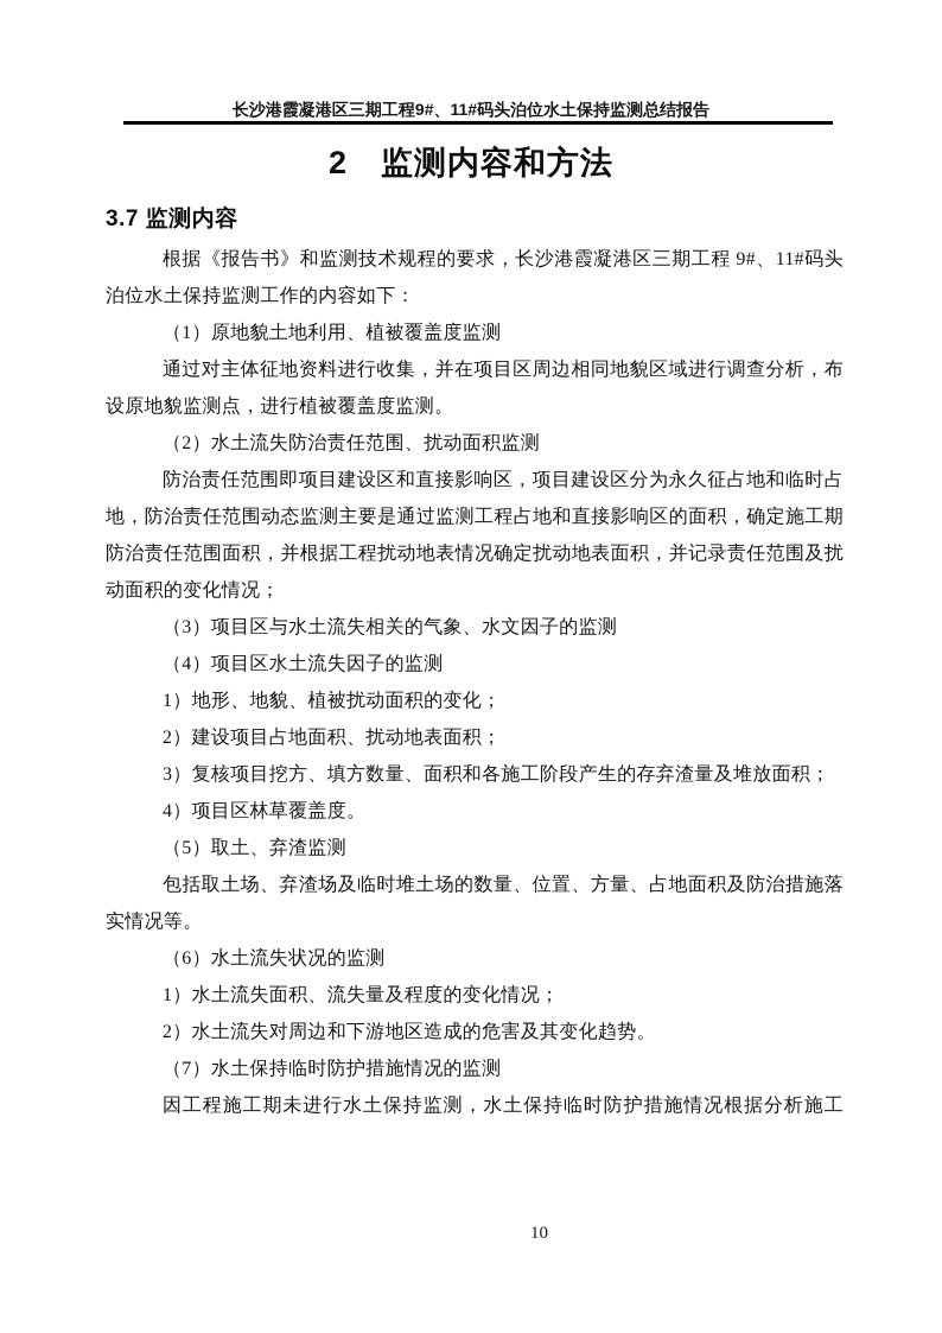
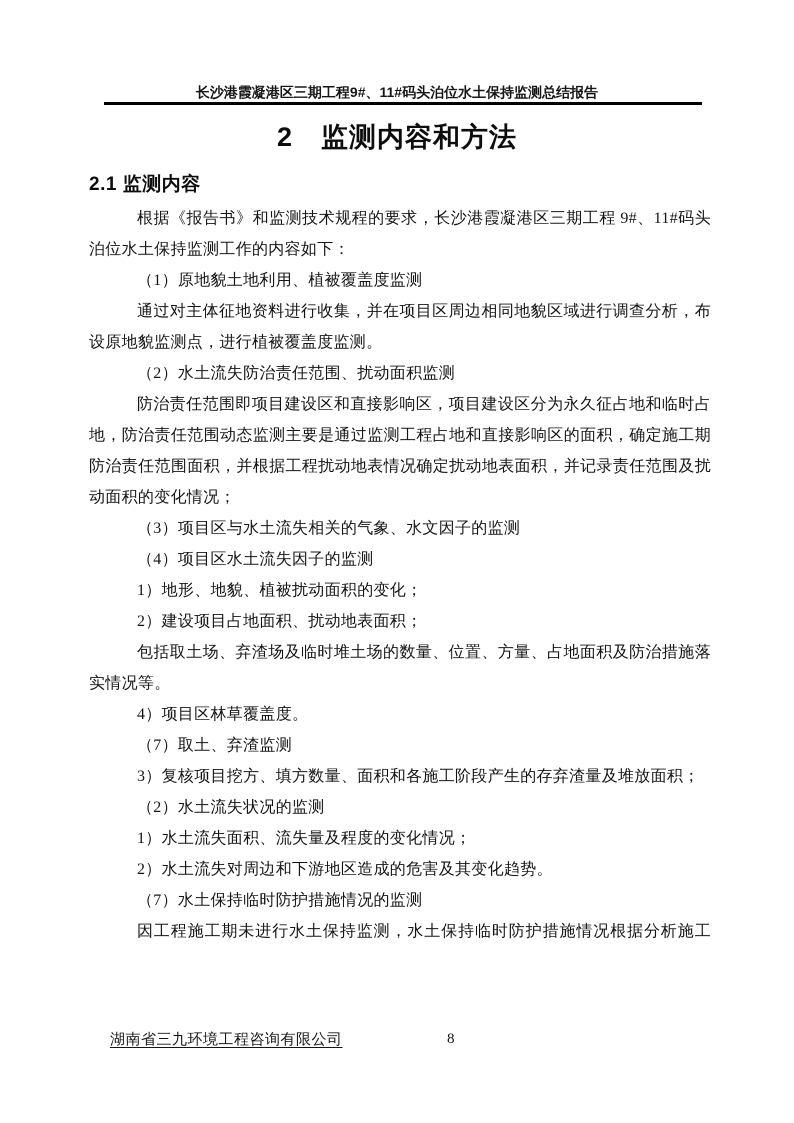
  长沙港霞凝港区三期工程9#、11#码头泊位水土保持监测总结报告
  2 监测内容和方法
- 3.7 监测内容
+ 2.1 监测内容
  根据《报告书》和监测技术规程的要求，长沙港霞凝港区三期工程 9#、11#码头泊位水土保持监测工作的内容如下：
  （1）原地貌土地利用、植被覆盖度监测
  通过对主体征地资料进行收集，并在项目区周边相同地貌区域进行调查分析，布设原地貌监测点，进行植被覆盖度监测。
  （2）水土流失防治责任范围、扰动面积监测
  防治责任范围即项目建设区和直接影响区，项目建设区分为永久征占地和临时占地，防治责任范围动态监测主要是通过监测工程占地和直接影响区的面积，确定施工期防治责任范围面积，并根据工程扰动地表情况确定扰动地表面积，并记录责任范围及扰动面积的变化情况；
  （3）项目区与水土流失相关的气象、水文因子的监测
  （4）项目区水土流失因子的监测
  1）地形、地貌、植被扰动面积的变化；
  2）建设项目占地面积、扰动地表面积；
- 3）复核项目挖方、填方数量、面积和各施工阶段产生的存弃渣量及堆放面积；
+ 包括取土场、弃渣场及临时堆土场的数量、位置、方量、占地面积及防治措施落实情况等。
  4）项目区林草覆盖度。
- （5）取土、弃渣监测
+ （7）取土、弃渣监测
- 包括取土场、弃渣场及临时堆土场的数量、位置、方量、占地面积及防治措施落实情况等。
+ 3）复核项目挖方、填方数量、面积和各施工阶段产生的存弃渣量及堆放面积；
- （6）水土流失状况的监测
+ （2）水土流失状况的监测
  1）水土流失面积、流失量及程度的变化情况；
  2）水土流失对周边和下游地区造成的危害及其变化趋势。
  （7）水土保持临时防护措施情况的监测
  因工程施工期未进行水土保持监测，水土保持临时防护措施情况根据分析施工
+ 湖南省三九环境工程咨询有限公司
- 10
+ 8
